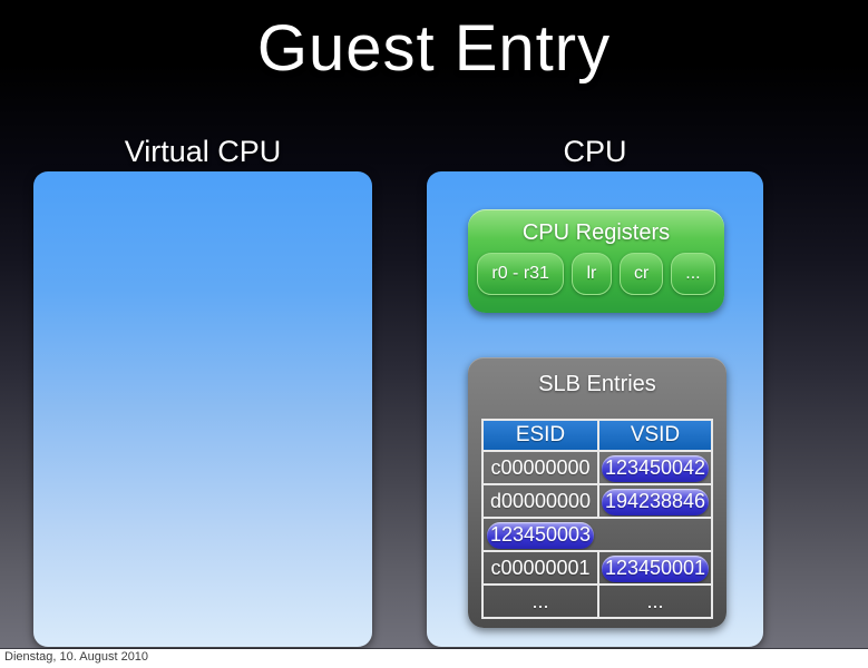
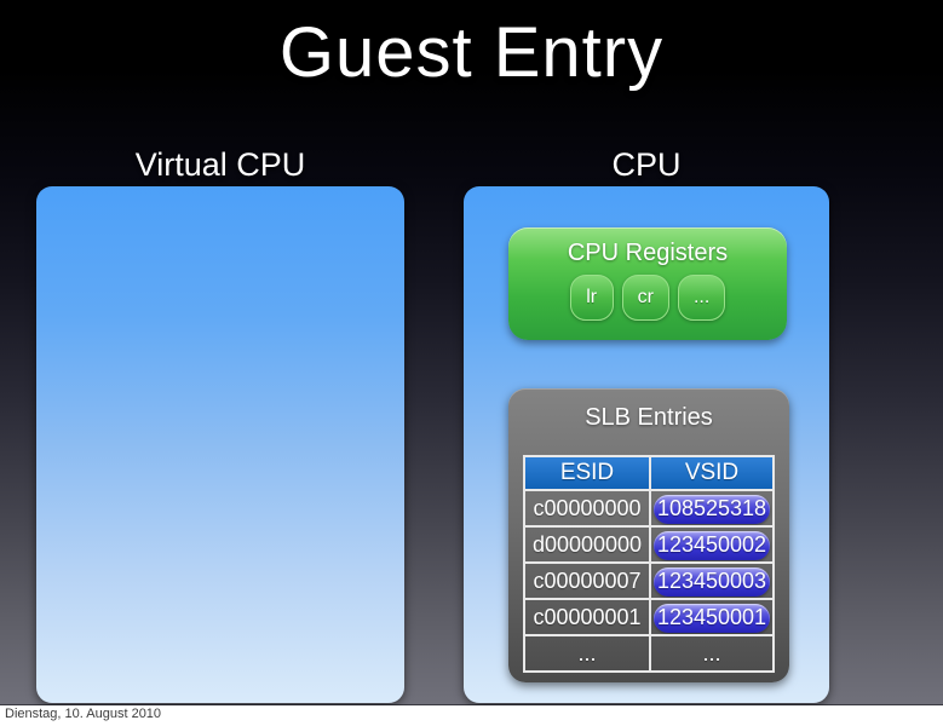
  Guest Entry
  Virtual CPU
  CPU
  CPU Registers
- r0 - r31
  lr
  cr
  ...
  SLB Entries
  ESID
  VSID
  c00000000
- 123450042
+ 108525318
  d00000000
- 194238846
+ 123450002
+ c00000007
  123450003
  c00000001
  123450001
  ...
  ...
  Dienstag, 10. August 2010
